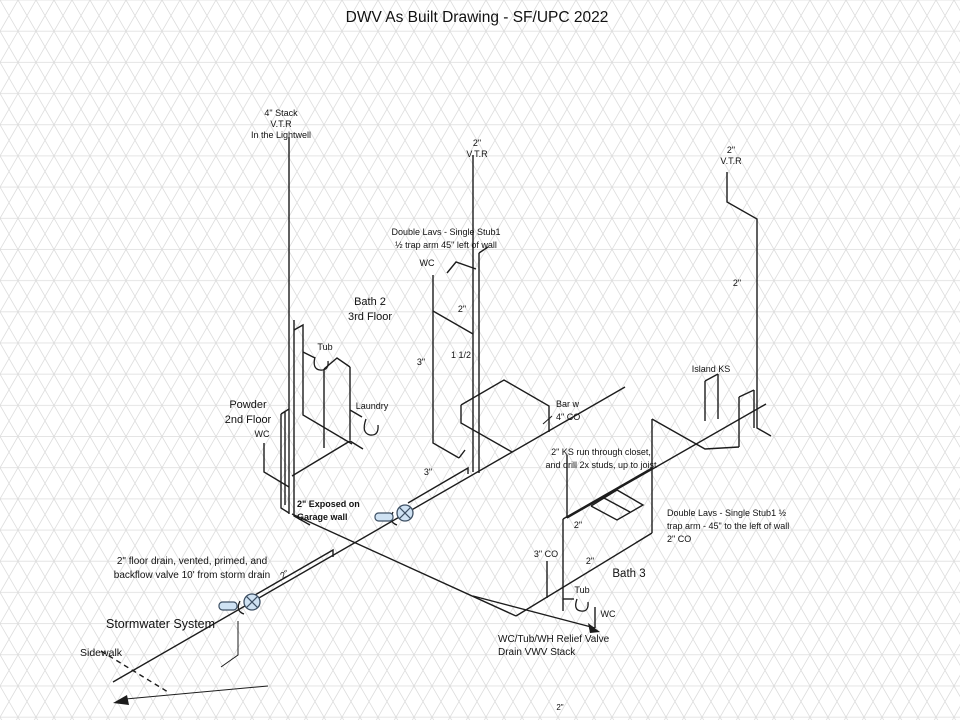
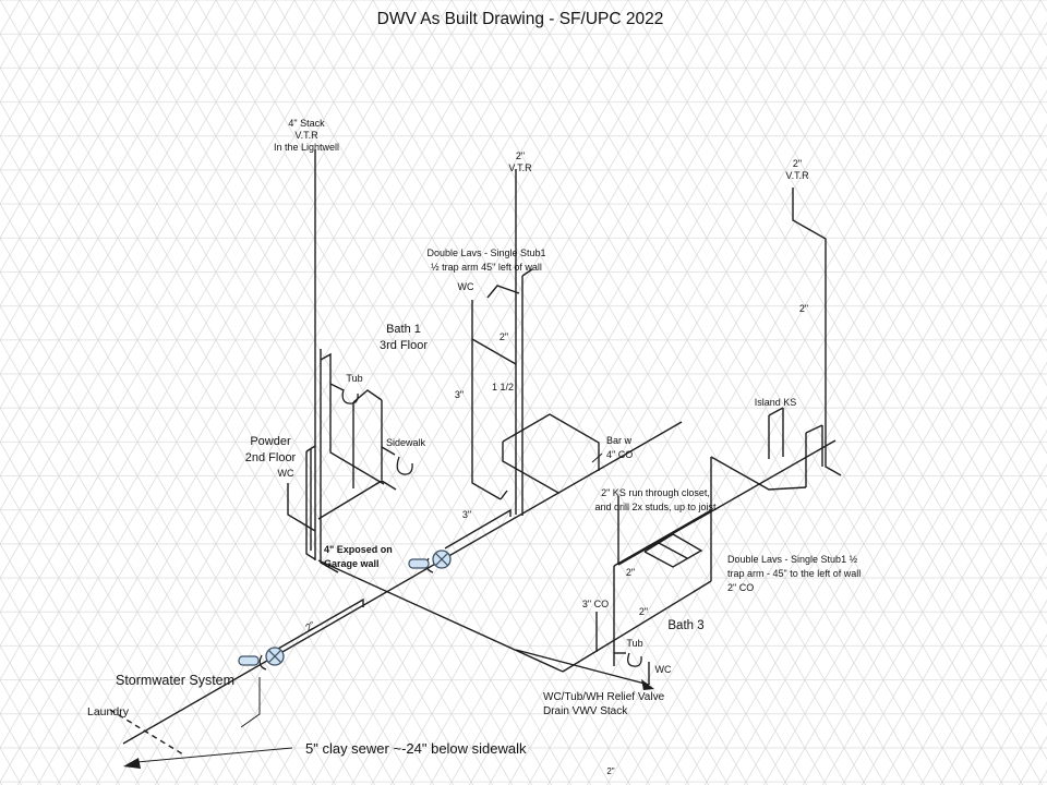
  4" Stack V.T.R In the Lightwell
  2" V.T.R
  2" V.T.R
  Double Lavs - Single Stub1 ½ trap arm 45" left of wall
  WC
- Bath 2 3rd Floor
+ Bath 1 3rd Floor
  2"
  Tub
  3"
  1 1/2
  2"
  Island KS
  Powder 2nd Floor
  WC
- Laundry
+ Sidewalk
  Bar w 4" CO
  2" KS run through closet, and drill 2x studs, up to joist
  3"
- 2" Exposed on Garage wall
+ 4" Exposed on Garage wall
  Double Lavs - Single Stub1 ½ trap arm - 45" to the left of wall 2" CO
  2"
- 2" floor drain, vented, primed, and backflow valve 10' from storm drain
  3" CO
  2"
  Bath 3
  Tub
  WC
  Stormwater System
  WC/Tub/WH Relief Valve Drain VWV Stack
- Sidewalk
+ Laundry
+ 5" clay sewer ~-24" below sidewalk
  2"
  DWV As Built Drawing - SF/UPC 2022
